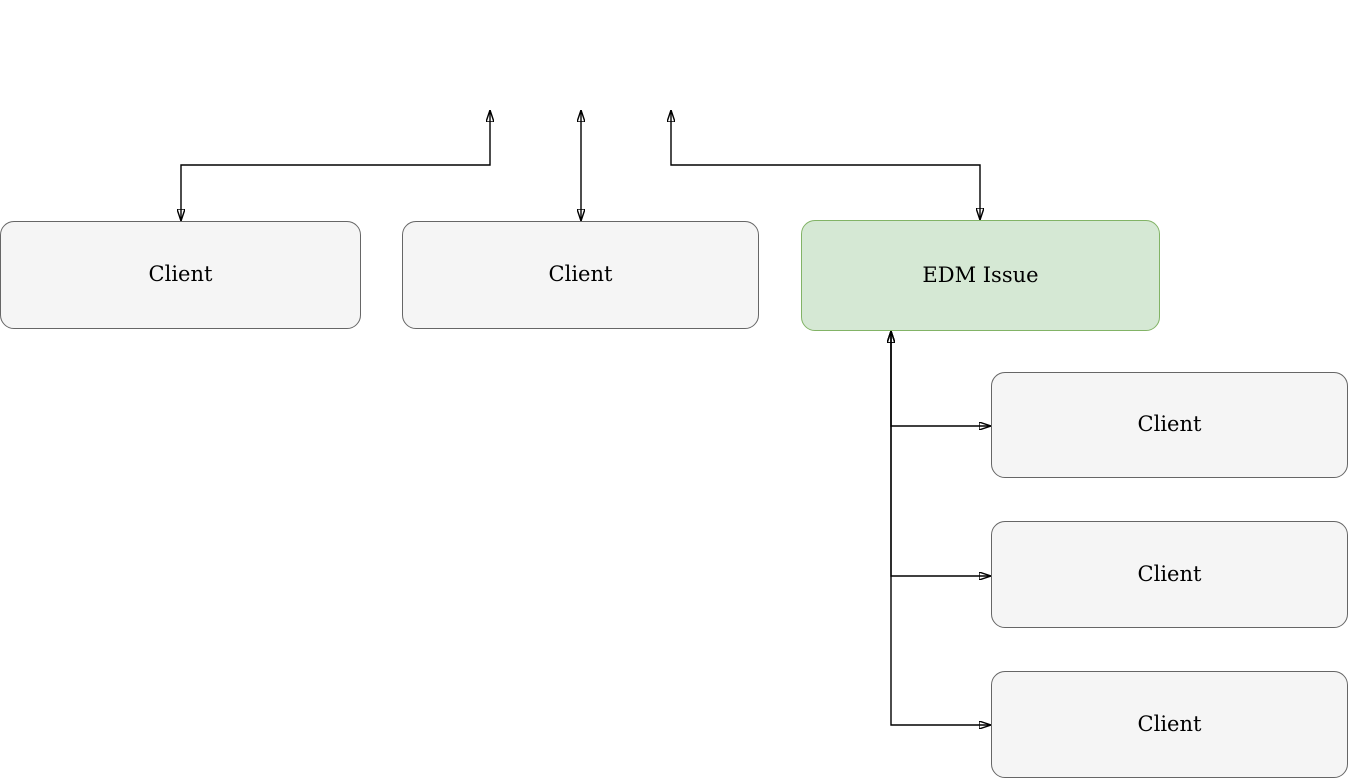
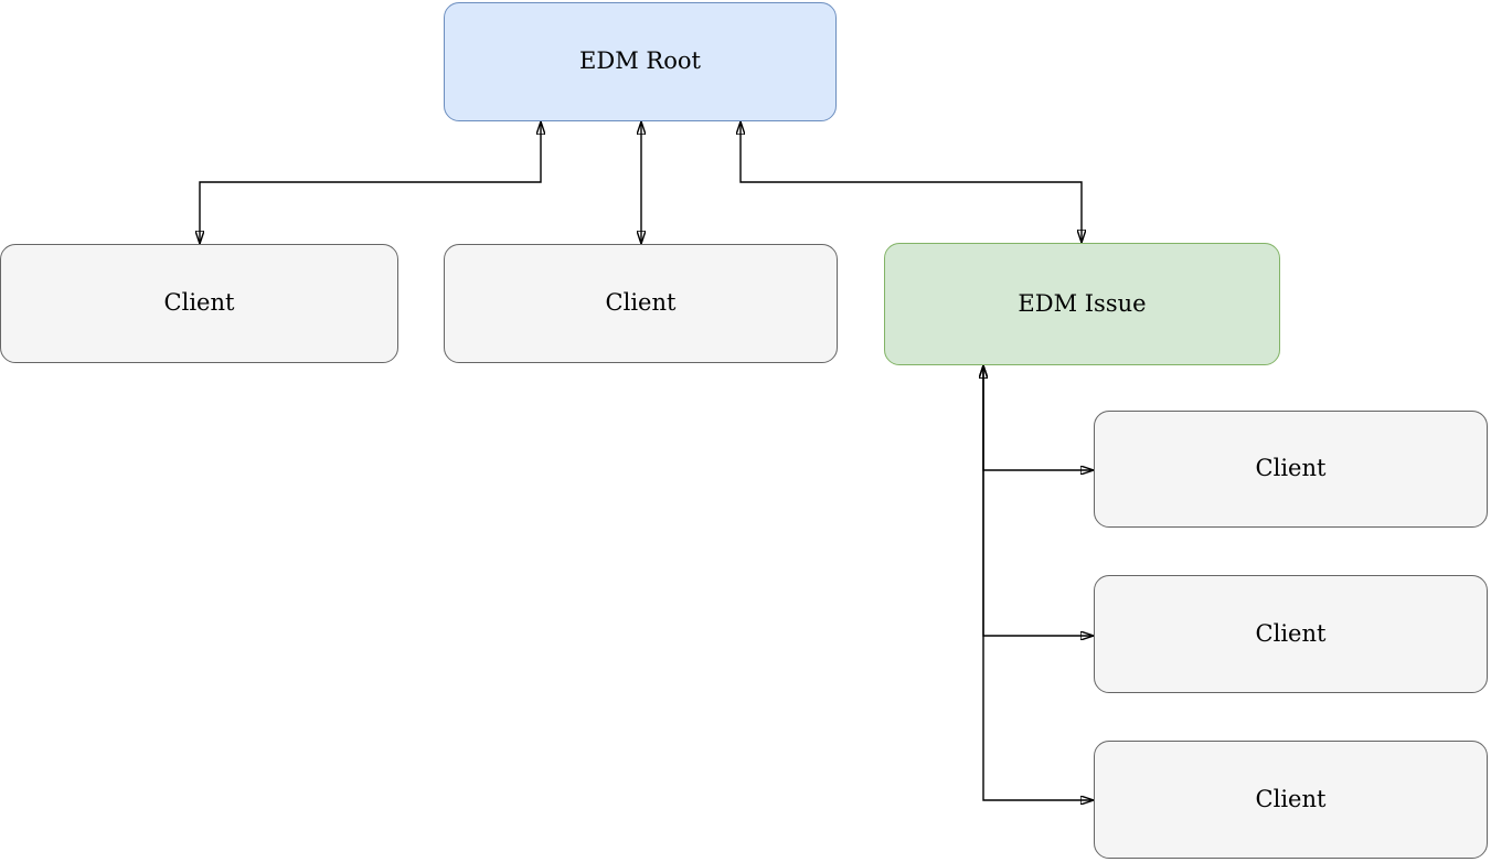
+ EDM Root
  Client
  Client
  EDM Issue
  Client
  Client
  Client
